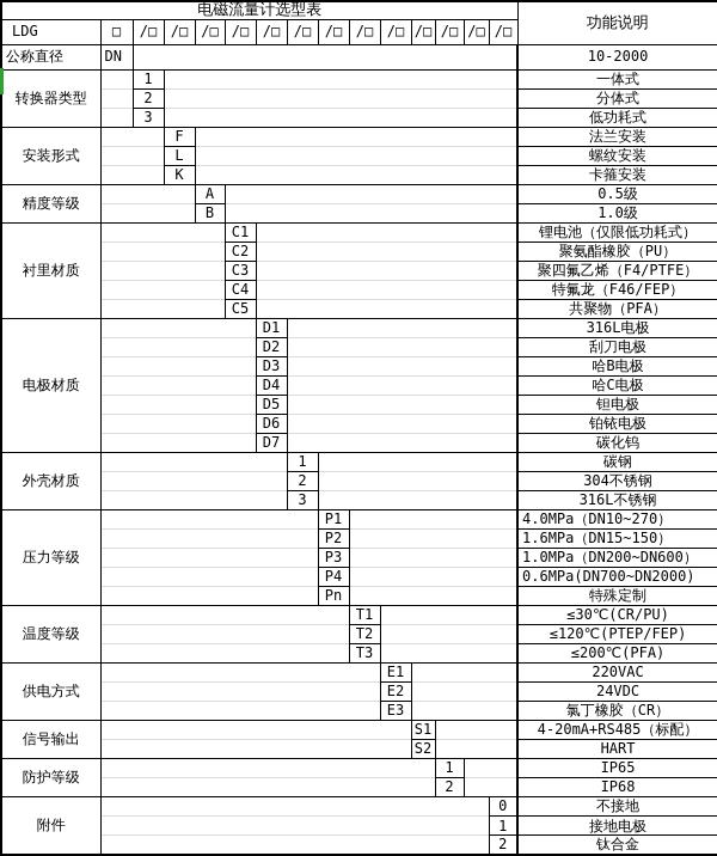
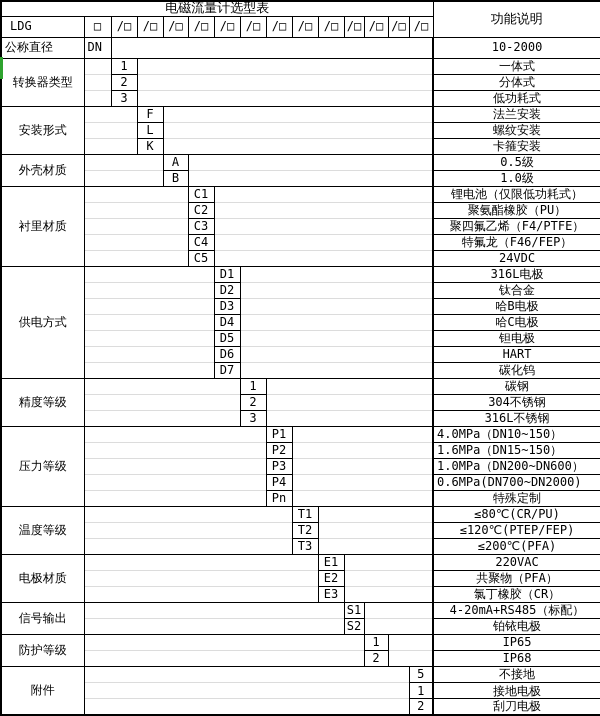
  电磁流量计选型表	功能说明
  LDG	□	/□	/□	/□	/□	/□	/□	/□	/□	/□	/□	/□	/□	/□
  公称直径	DN		10-2000
  转换器类型		1		一体式
  	2		分体式
  	3		低功耗式
  安装形式		F		法兰安装
  	L		螺纹安装
  	K		卡箍安装
- 精度等级		A		0.5级
+ 外壳材质		A		0.5级
  	B		1.0级
  衬里材质		C1		锂电池（仅限低功耗式）
  	C2		聚氨酯橡胶（PU）
  	C3		聚四氟乙烯（F4/PTFE）
  	C4		特氟龙（F46/FEP）
- 	C5		共聚物（PFA）
+ 	C5		24VDC
- 电极材质		D1		316L电极
+ 供电方式		D1		316L电极
- 	D2		刮刀电极
+ 	D2		钛合金
  	D3		哈B电极
  	D4		哈C电极
  	D5		钽电极
- 	D6		铂铱电极
+ 	D6		HART
  	D7		碳化钨
- 外壳材质		1		碳钢
+ 精度等级		1		碳钢
  	2		304不锈钢
  	3		316L不锈钢
- 压力等级		P1		4.0MPa（DN10~270）
+ 压力等级		P1		4.0MPa（DN10~150）
  	P2		1.6MPa（DN15~150）
  	P3		1.0MPa（DN200~DN600）
  	P4		0.6MPa(DN700~DN2000)
  	Pn		特殊定制
- 温度等级		T1		≤30℃(CR/PU)
+ 温度等级		T1		≤80℃(CR/PU)
  	T2		≤120℃(PTEP/FEP)
  	T3		≤200℃(PFA)
- 供电方式		E1		220VAC
+ 电极材质		E1		220VAC
- 	E2		24VDC
+ 	E2		共聚物（PFA）
  	E3		氯丁橡胶（CR）
  信号输出		S1		4-20mA+RS485（标配）
- 	S2		HART
+ 	S2		铂铱电极
  防护等级		1		IP65
  	2		IP68
- 附件		0	不接地
+ 附件		5	不接地
  	1	接地电极
- 	2	钛合金
+ 	2	刮刀电极
